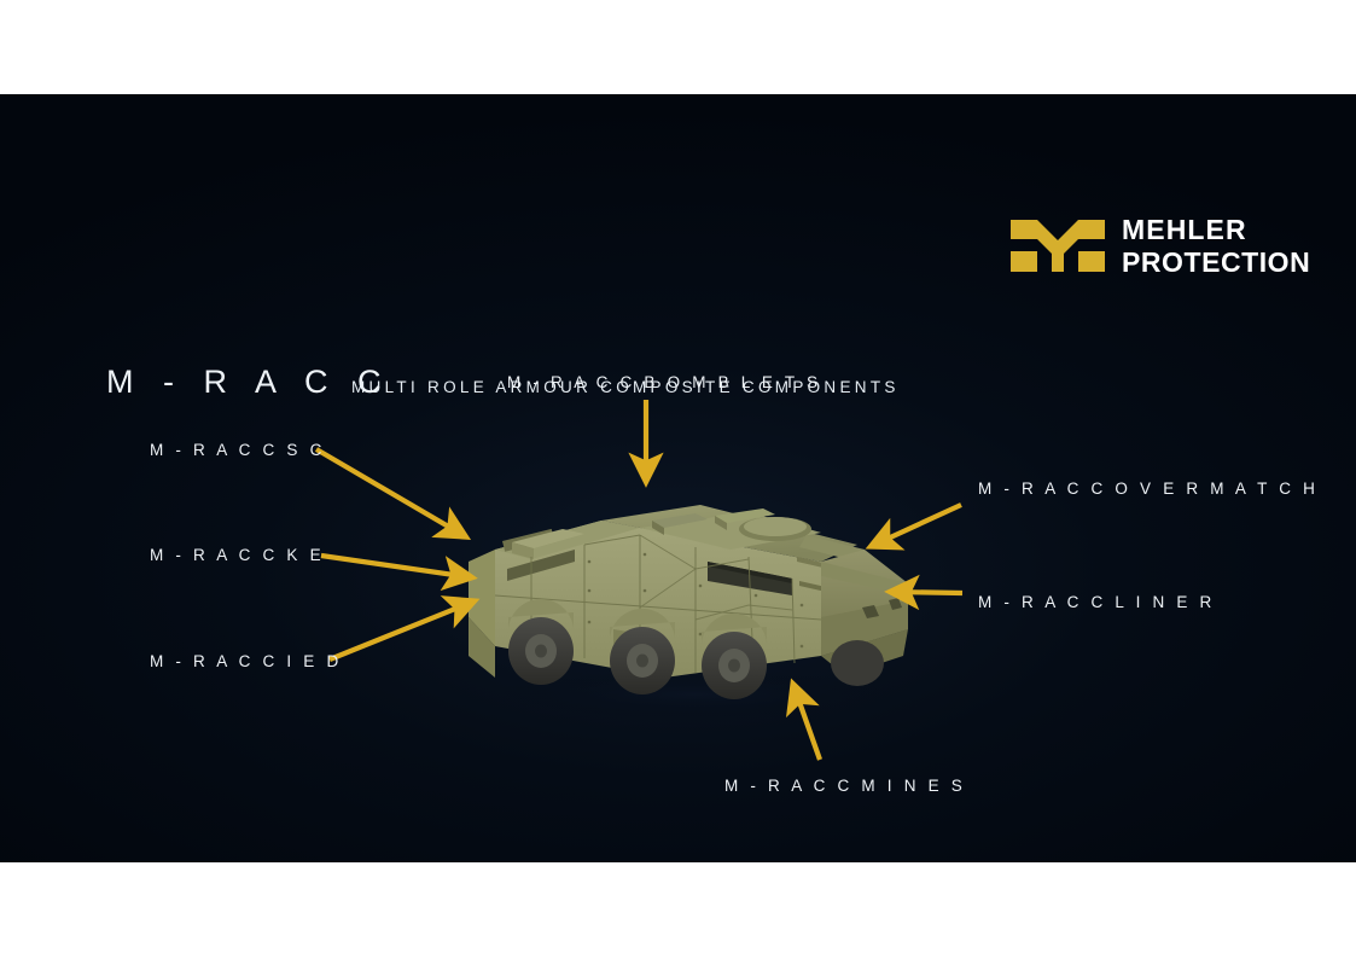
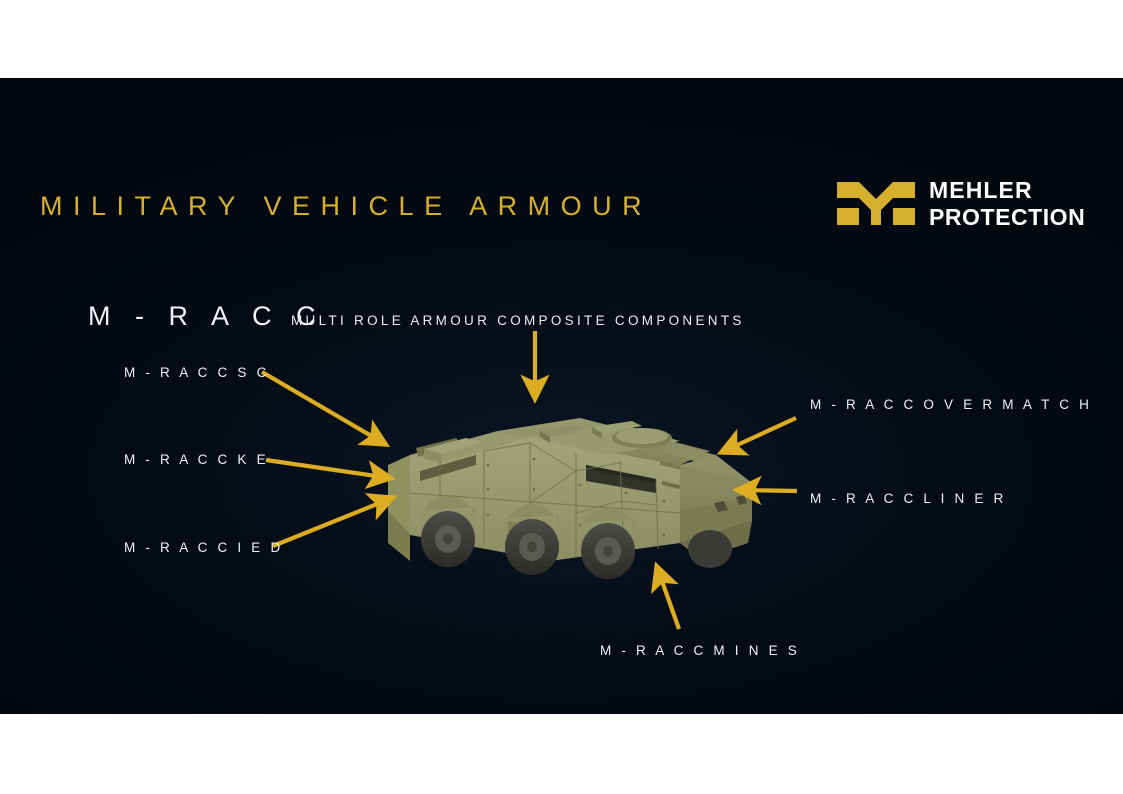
+ MILITARY VEHICLE ARMOUR
  MEHLER
  PROTECTION
  M - R A C C
  MULTI ROLE ARMOUR COMPOSITE COMPONENTS
- M - R A C C B O M B L E T S
  M - R A C C S C
  M - R A C C K E
  M - R A C C I E D
  M - R A C C O V E R M A T C H
  M - R A C C L I N E R
  M - R A C C M I N E S
